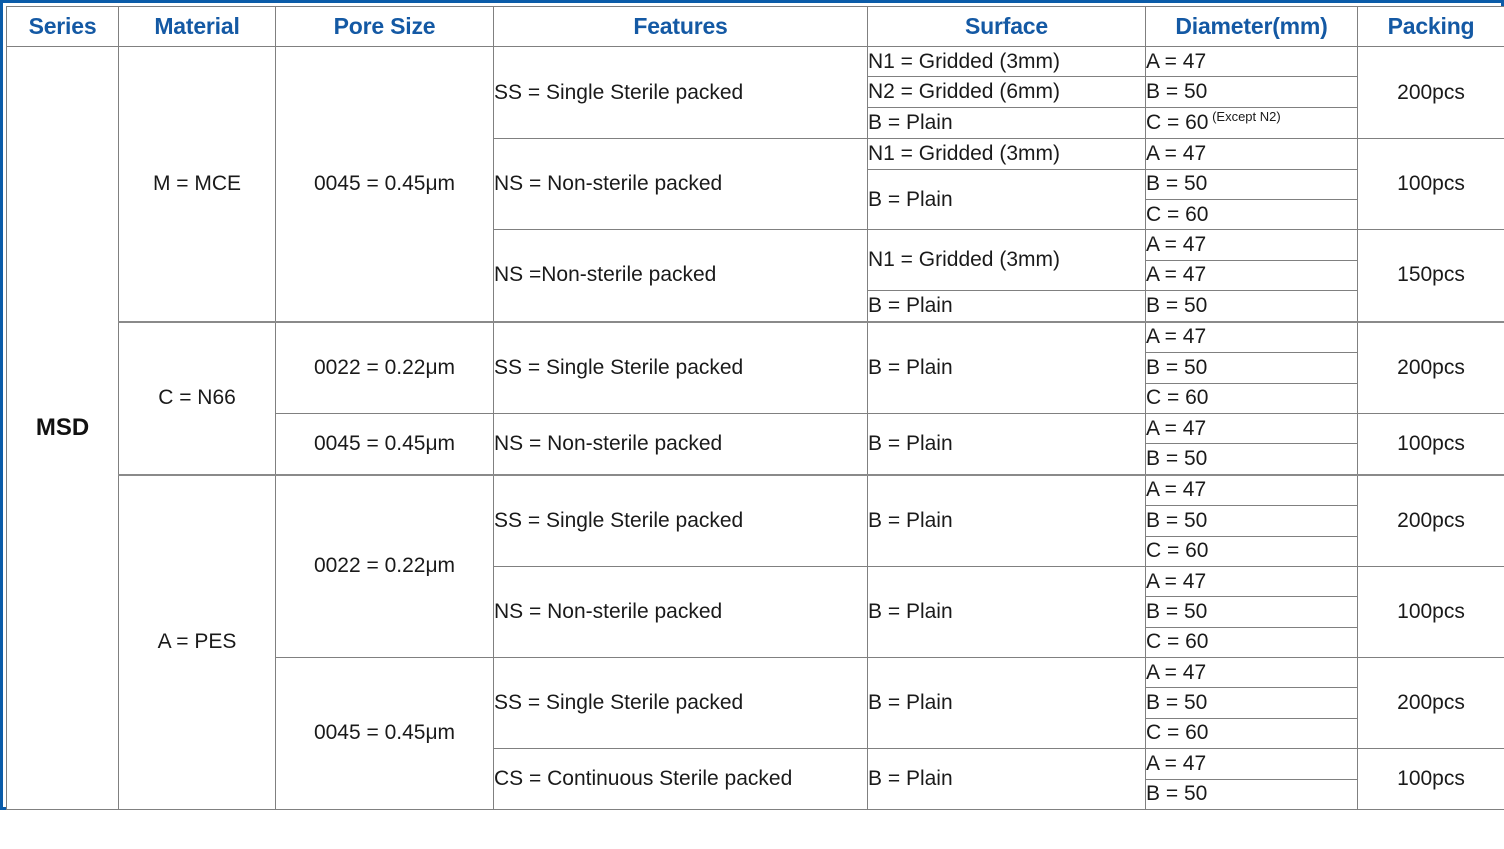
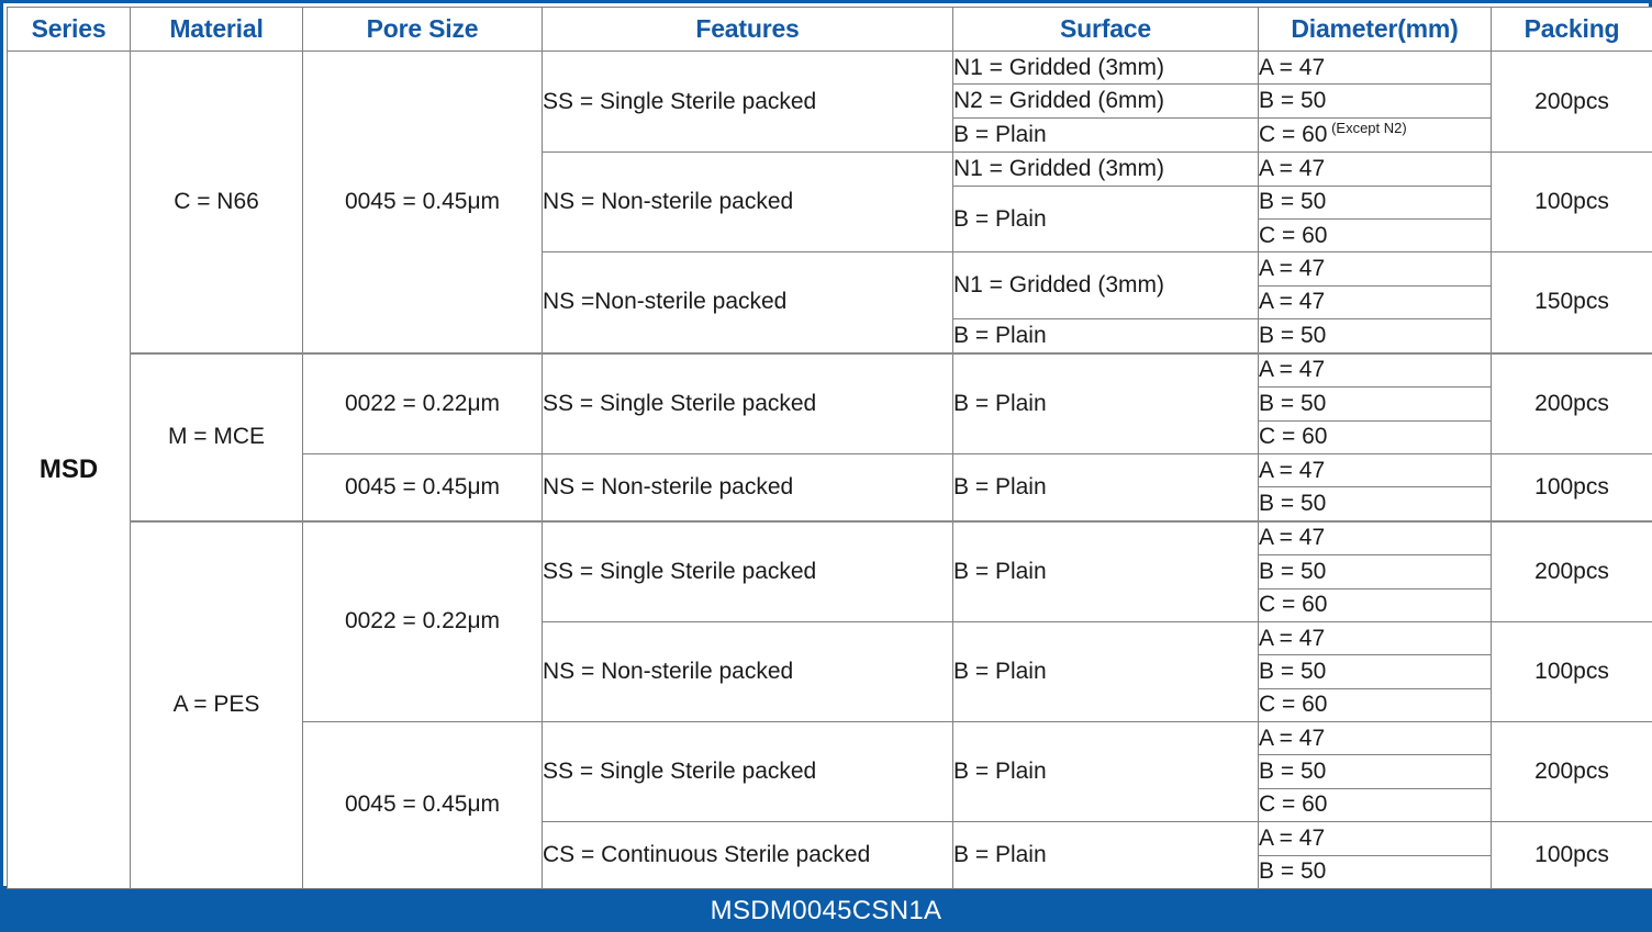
  Series	Material	Pore Size	Features	Surface	Diameter(mm)	Packing
- MSD	M = MCE	0045 = 0.45μm	SS = Single Sterile packed	N1 = Gridded (3mm)	A = 47	200pcs
+ MSD	C = N66	0045 = 0.45μm	SS = Single Sterile packed	N1 = Gridded (3mm)	A = 47	200pcs
  N2 = Gridded (6mm)	B = 50
  B = Plain	C = 60 (Except N2)
  NS = Non-sterile packed	N1 = Gridded (3mm)	A = 47	100pcs
  B = Plain	B = 50
  C = 60
  NS =Non-sterile packed	N1 = Gridded (3mm)	A = 47	150pcs
  A = 47
  B = Plain	B = 50
- C = N66	0022 = 0.22μm	SS = Single Sterile packed	B = Plain	A = 47	200pcs
+ M = MCE	0022 = 0.22μm	SS = Single Sterile packed	B = Plain	A = 47	200pcs
  B = 50
  C = 60
  0045 = 0.45μm	NS = Non-sterile packed	B = Plain	A = 47	100pcs
  B = 50
  A = PES	0022 = 0.22μm	SS = Single Sterile packed	B = Plain	A = 47	200pcs
  B = 50
  C = 60
  NS = Non-sterile packed	B = Plain	A = 47	100pcs
  B = 50
  C = 60
  0045 = 0.45μm	SS = Single Sterile packed	B = Plain	A = 47	200pcs
  B = 50
  C = 60
  CS = Continuous Sterile packed	B = Plain	A = 47	100pcs
  B = 50
+ MSDM0045CSN1A
